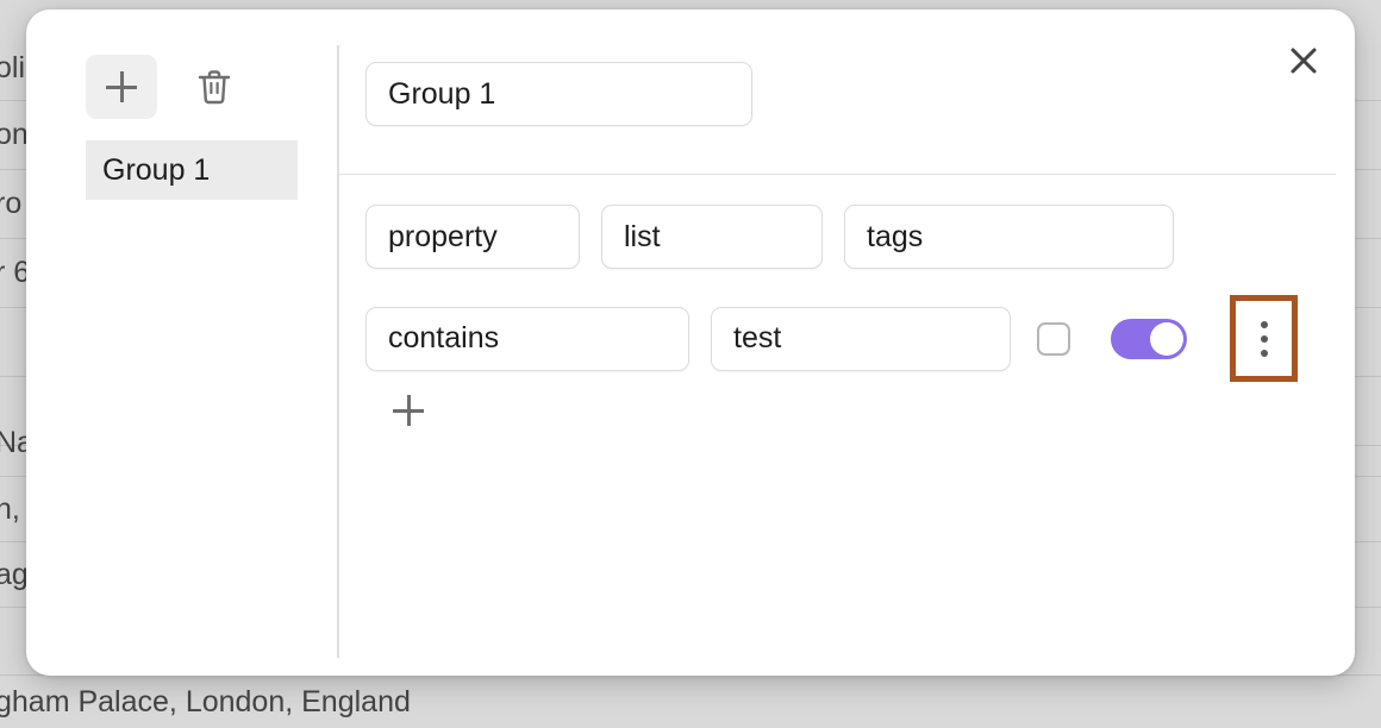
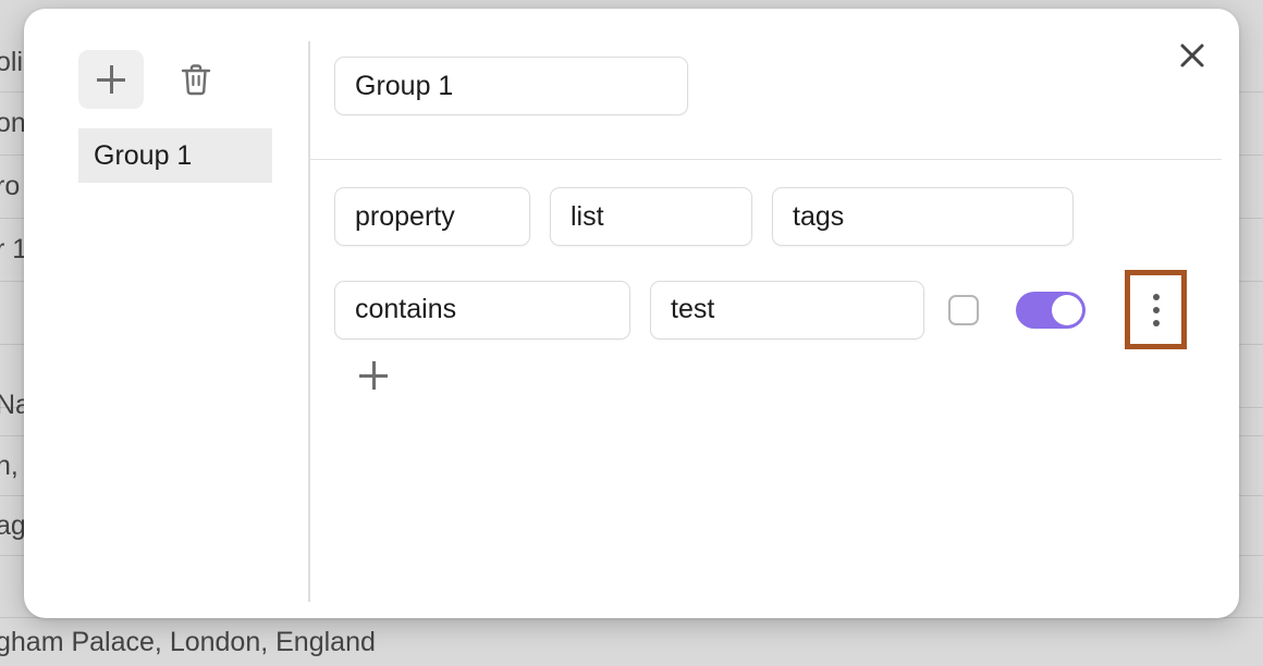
  oli
  on
  ro
- r 6
+ r 1
  Na
  n,
  ag
  gham Palace, London, England
  Group 1
  Group 1
  property
  list
  tags
  contains
  test
